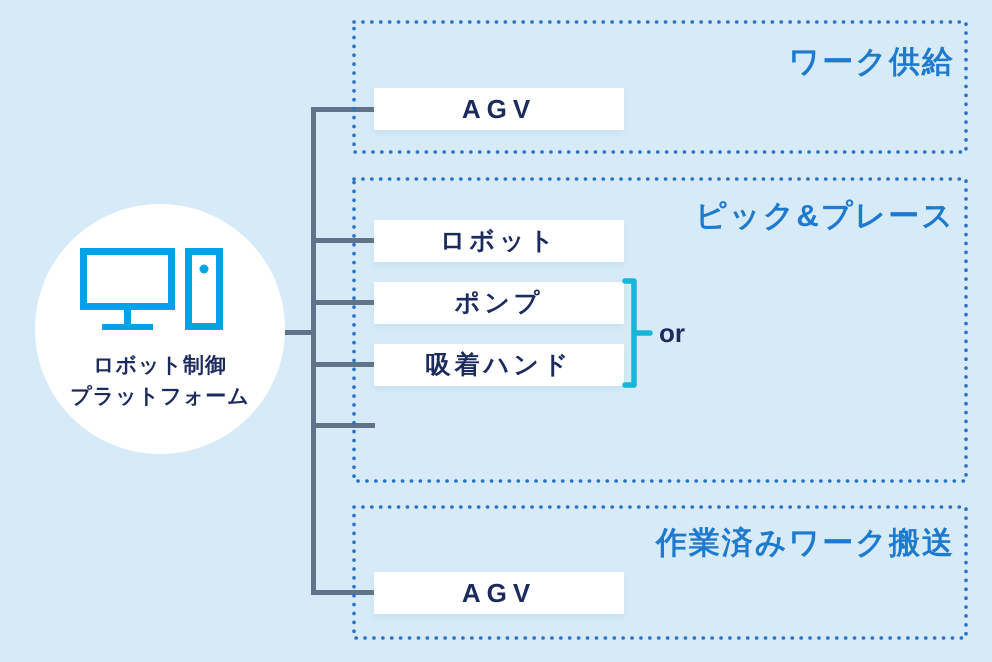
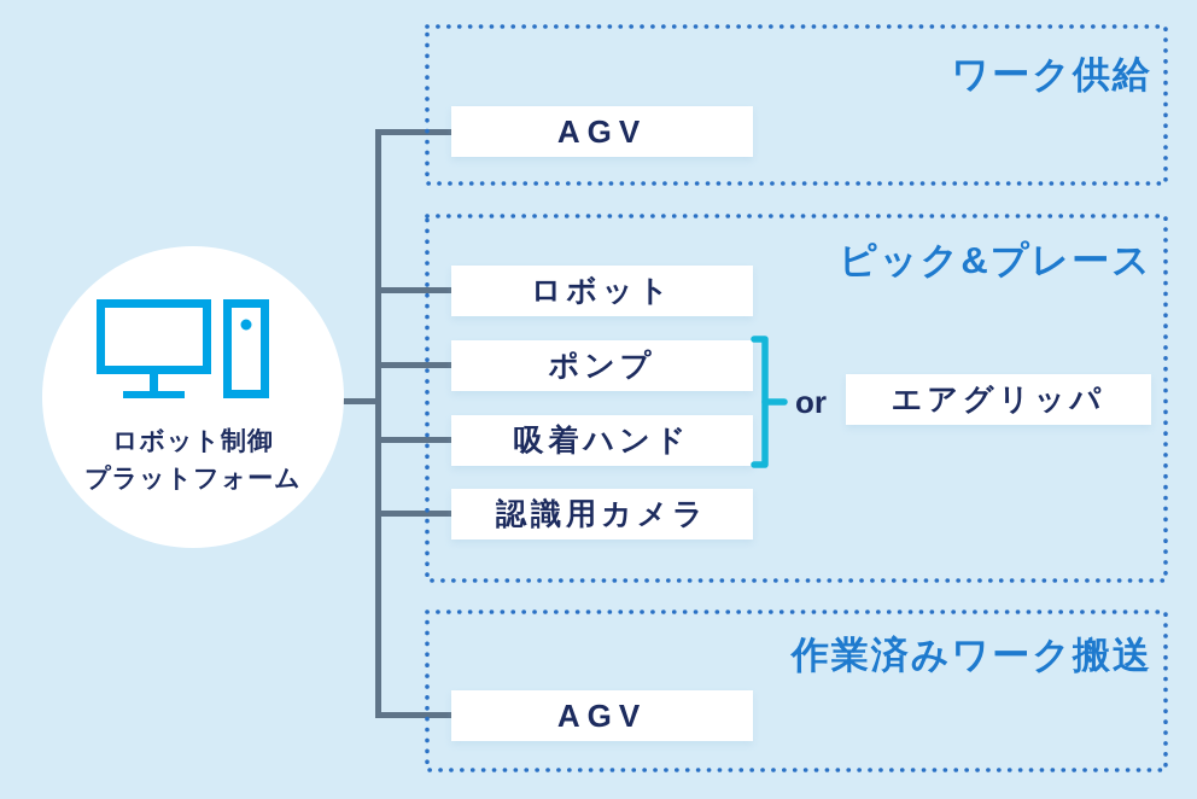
  ロボット制御
  プラットフォーム
  ワーク供給
  ピック&プレース
  作業済みワーク搬送
  AGV
  ロボット
  ポンプ
  吸着ハンド
+ 認識用カメラ
+ エアグリッパ
  AGV
  or
